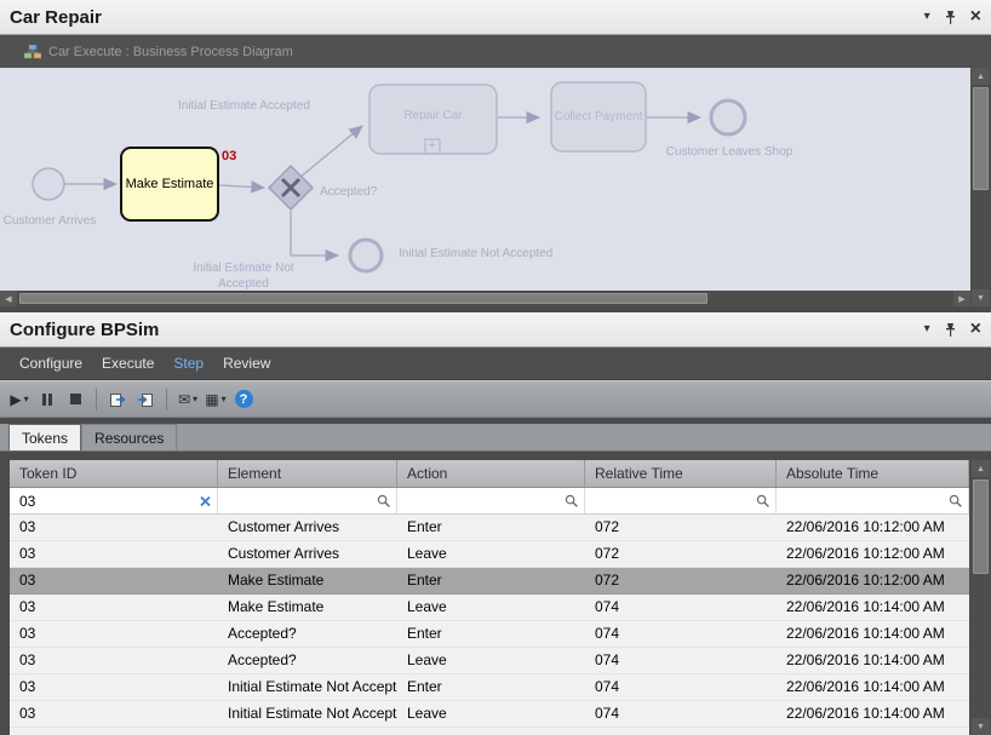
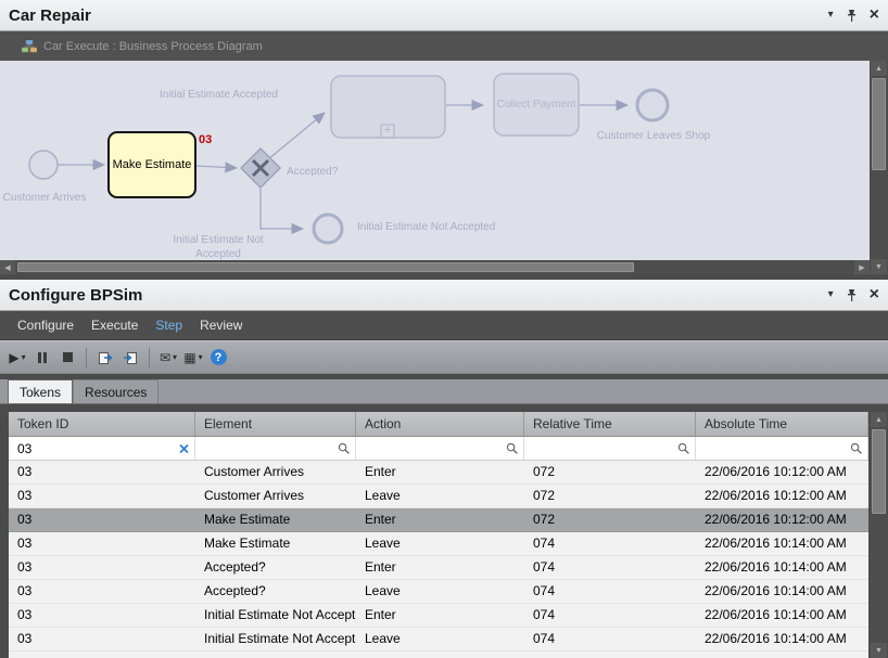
  Car Repair
  ▾
  ×
  Car Execute : Business Process Diagram
  Make Estimate
  03
- Repair Car
  +
  Collect Payment
  Customer Arrives
  Accepted?
  Initial Estimate Accepted
  Customer Leaves Shop
  Initial Estimate Not Accepted
  Initial Estimate Not Accepted
  Configure BPSim
  ▾
  ×
  Configure
  Execute
  Step
  Review
  ▶
  ▾
  ✉
  ▾
  ▦
  ▾
  ?
  Tokens
  Resources
  Token ID
  Element
  Action
  Relative Time
  Absolute Time
  03
  03
  Customer Arrives
  Enter
  072
  22/06/2016 10:12:00 AM
  03
  Customer Arrives
  Leave
  072
  22/06/2016 10:12:00 AM
  03
  Make Estimate
  Enter
  072
  22/06/2016 10:12:00 AM
  03
  Make Estimate
  Leave
  074
  22/06/2016 10:14:00 AM
  03
  Accepted?
  Enter
  074
  22/06/2016 10:14:00 AM
  03
  Accepted?
  Leave
  074
  22/06/2016 10:14:00 AM
  03
  Initial Estimate Not Accept
  Enter
  074
  22/06/2016 10:14:00 AM
  03
  Initial Estimate Not Accept
  Leave
  074
  22/06/2016 10:14:00 AM
